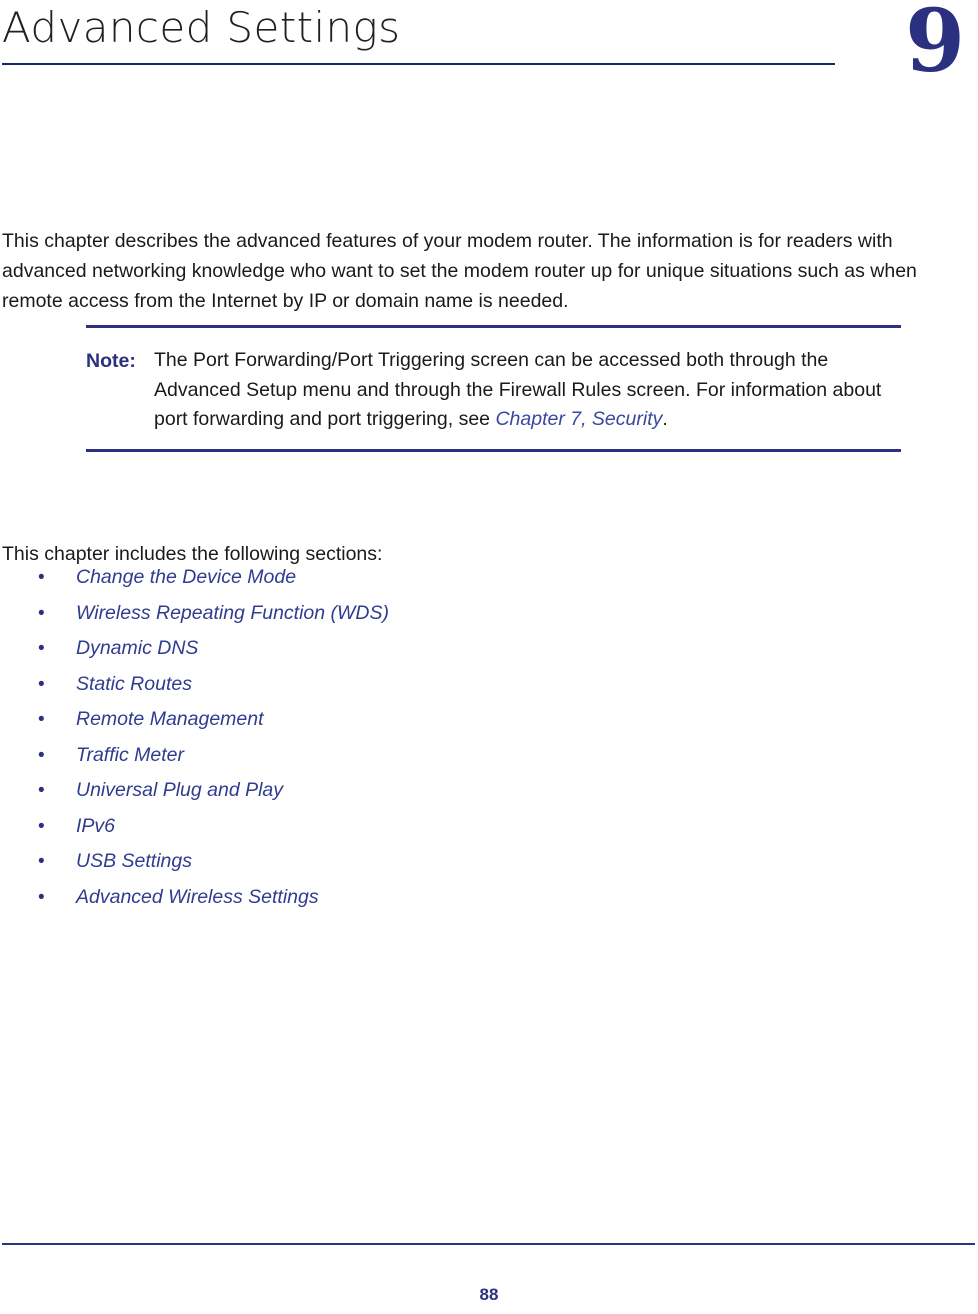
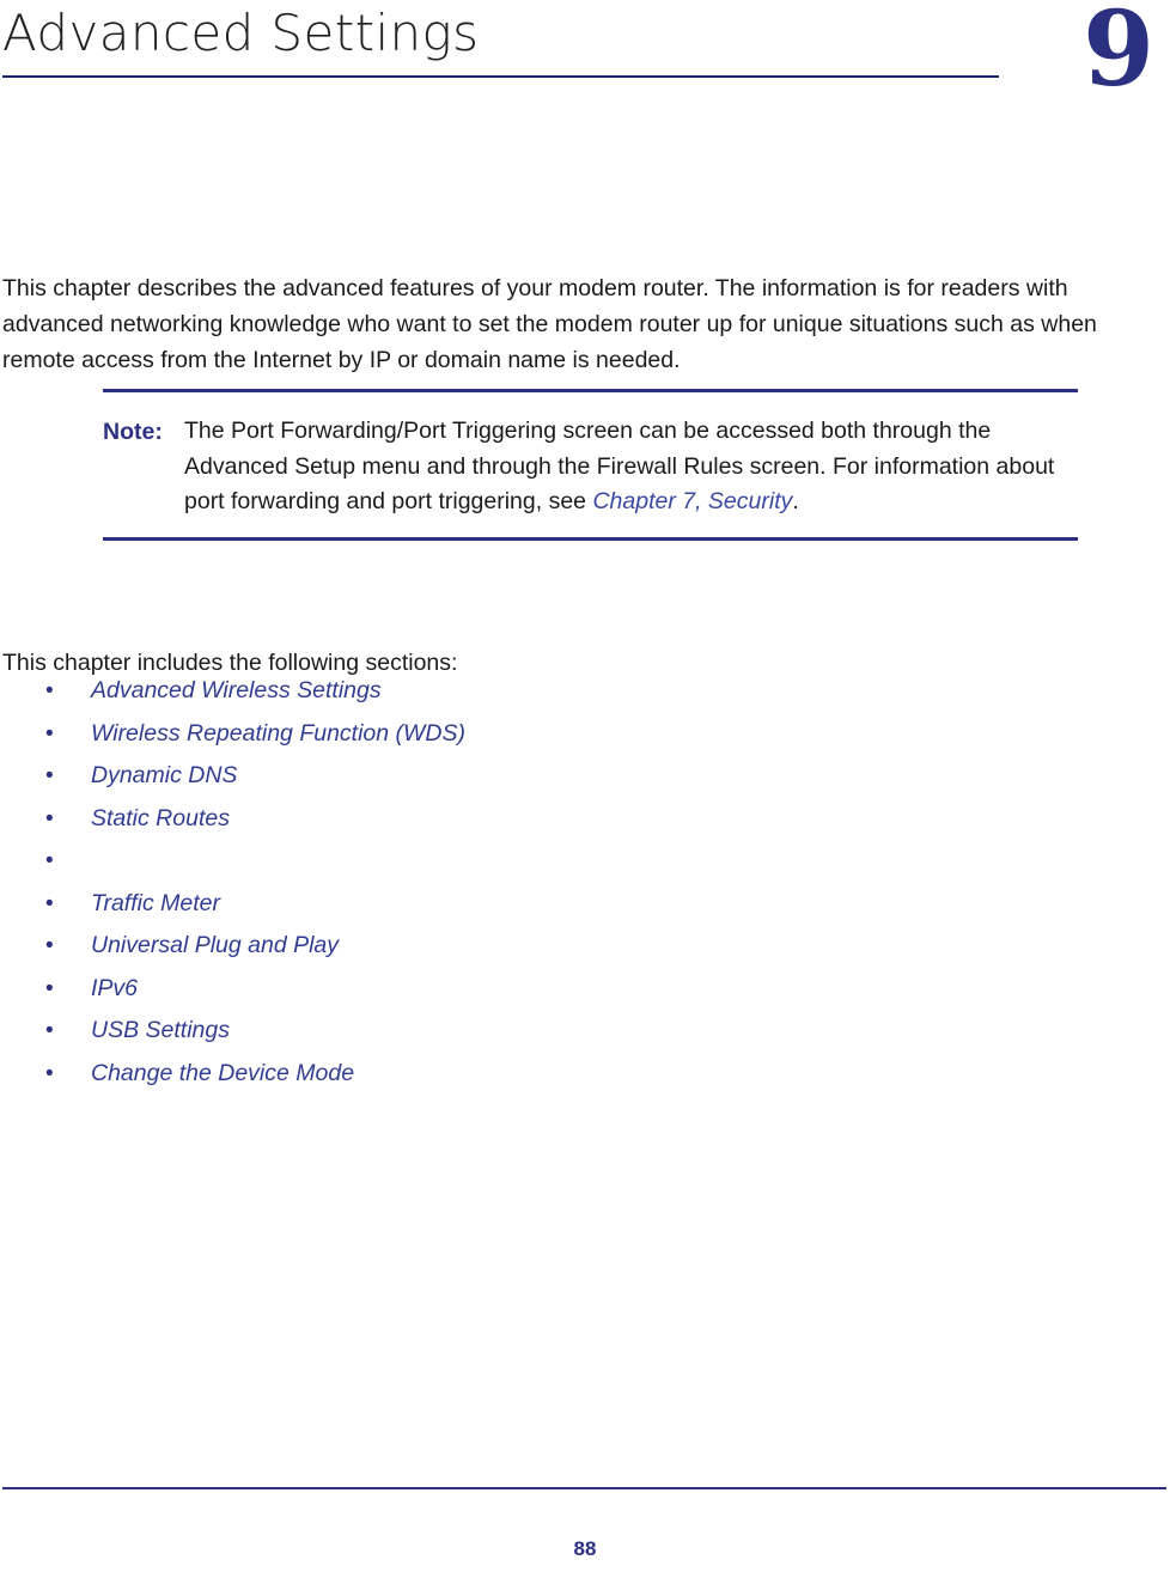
  Advanced Settings
  9
  This chapter describes the advanced features of your modem router. The information is for readers with advanced networking knowledge who want to set the modem router up for unique situations such as when remote access from the Internet by IP or domain name is needed.
  Note:
  The Port Forwarding/Port Triggering screen can be accessed both through the Advanced Setup menu and through the Firewall Rules screen. For information about port forwarding and port triggering, see Chapter 7, Security.
  This chapter includes the following sections:
  •
- Change the Device Mode
+ Advanced Wireless Settings
  •
  Wireless Repeating Function (WDS)
  •
  Dynamic DNS
  •
  Static Routes
  •
- Remote Management
  •
  Traffic Meter
  •
  Universal Plug and Play
  •
  IPv6
  •
  USB Settings
  •
- Advanced Wireless Settings
+ Change the Device Mode
  88
